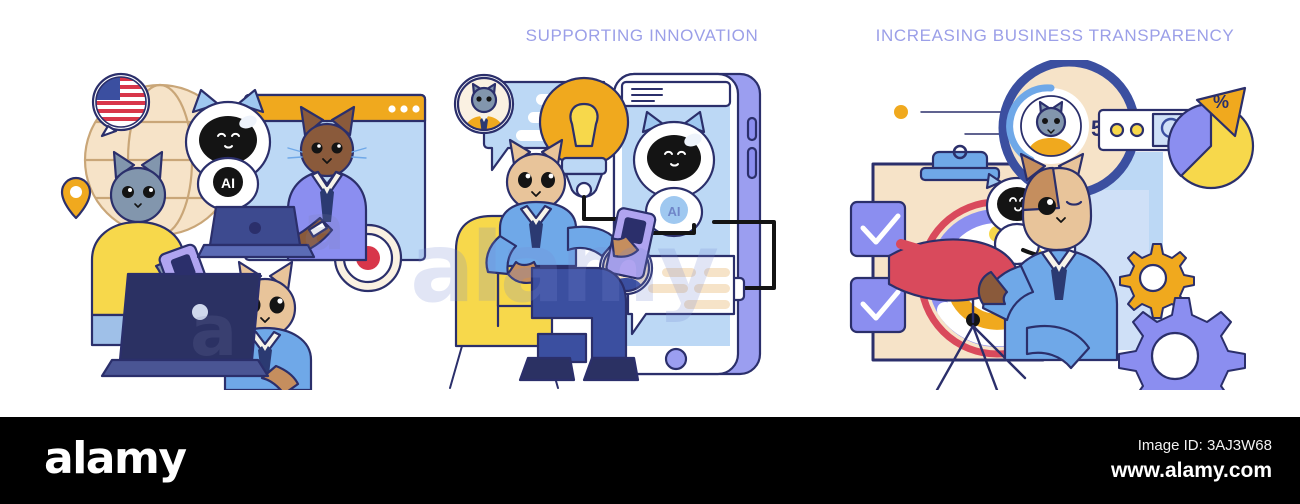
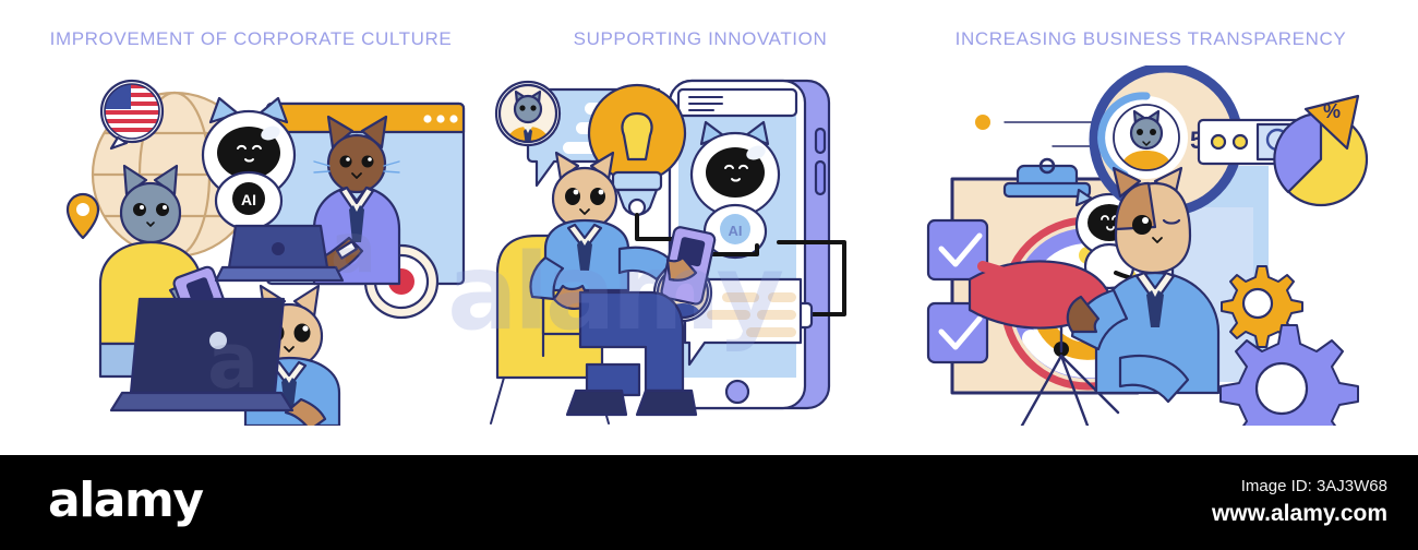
+ IMPROVEMENT OF CORPORATE CULTURE
  SUPPORTING INNOVATION
  INCREASING BUSINESS TRANSPARENCY
  AI
  a
  a
  AI
  alamy
  %
  alamy
  Image ID: 3AJ3W68
  www.alamy.com
